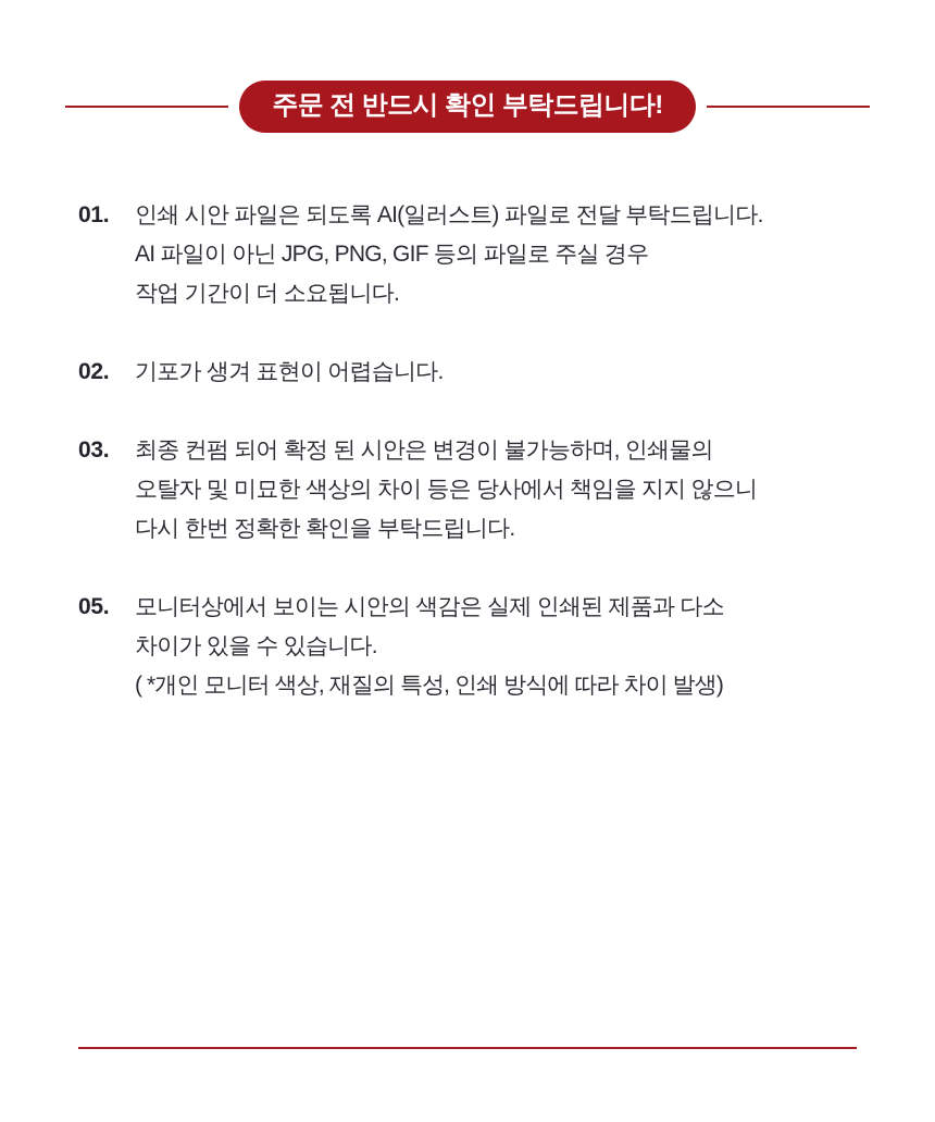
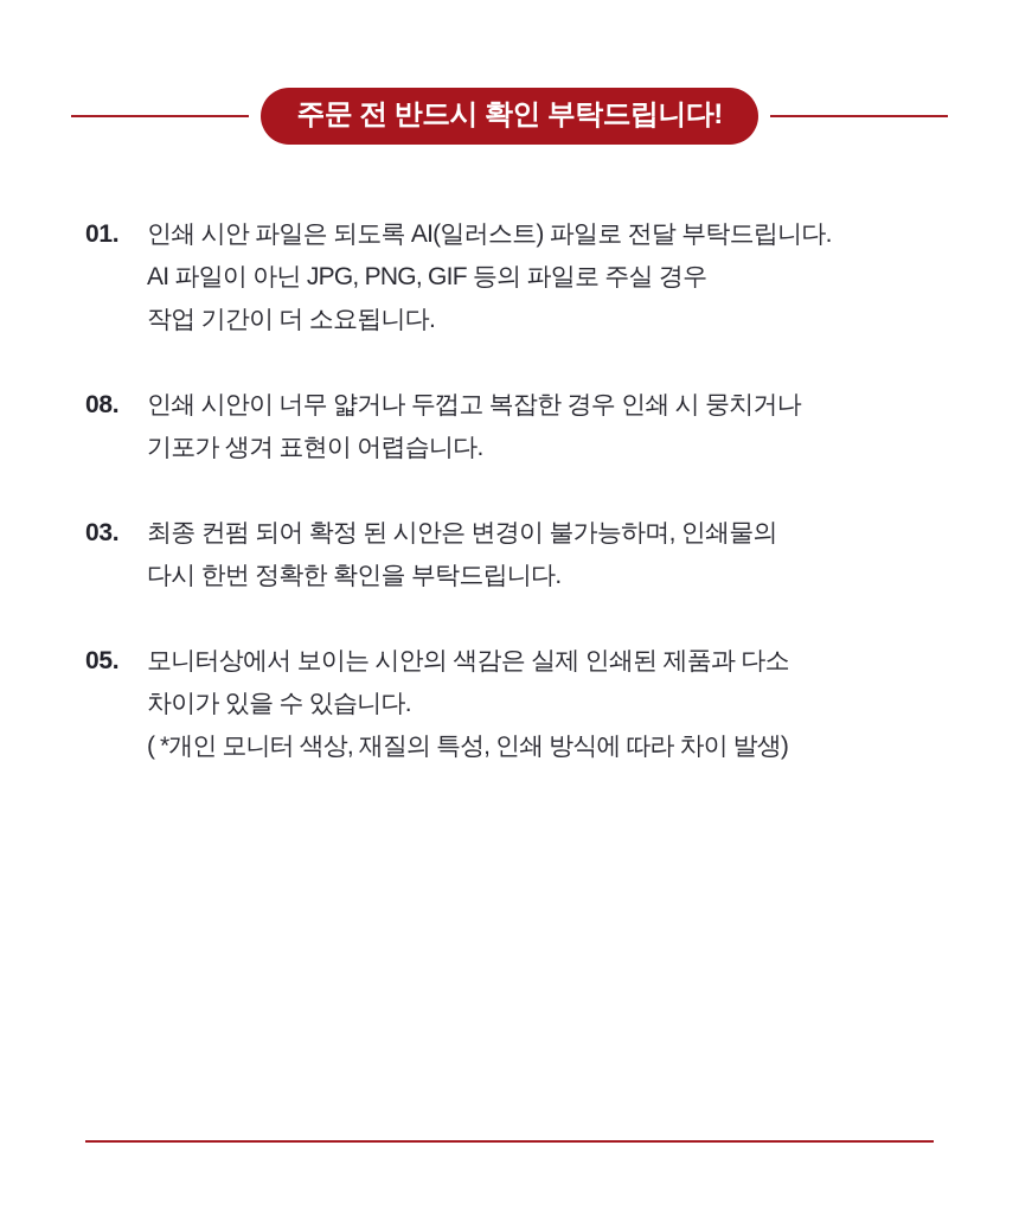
  주문 전 반드시 확인 부탁드립니다!
  01.
  인쇄 시안 파일은 되도록 AI(일러스트) 파일로 전달 부탁드립니다.
  AI 파일이 아닌 JPG, PNG, GIF 등의 파일로 주실 경우
  작업 기간이 더 소요됩니다.
- 02.
+ 08.
+ 인쇄 시안이 너무 얇거나 두껍고 복잡한 경우 인쇄 시 뭉치거나
  기포가 생겨 표현이 어렵습니다.
  03.
  최종 컨펌 되어 확정 된 시안은 변경이 불가능하며, 인쇄물의
- 오탈자 및 미묘한 색상의 차이 등은 당사에서 책임을 지지 않으니
  다시 한번 정확한 확인을 부탁드립니다.
  05.
  모니터상에서 보이는 시안의 색감은 실제 인쇄된 제품과 다소
  차이가 있을 수 있습니다.
  ( *개인 모니터 색상, 재질의 특성, 인쇄 방식에 따라 차이 발생)
